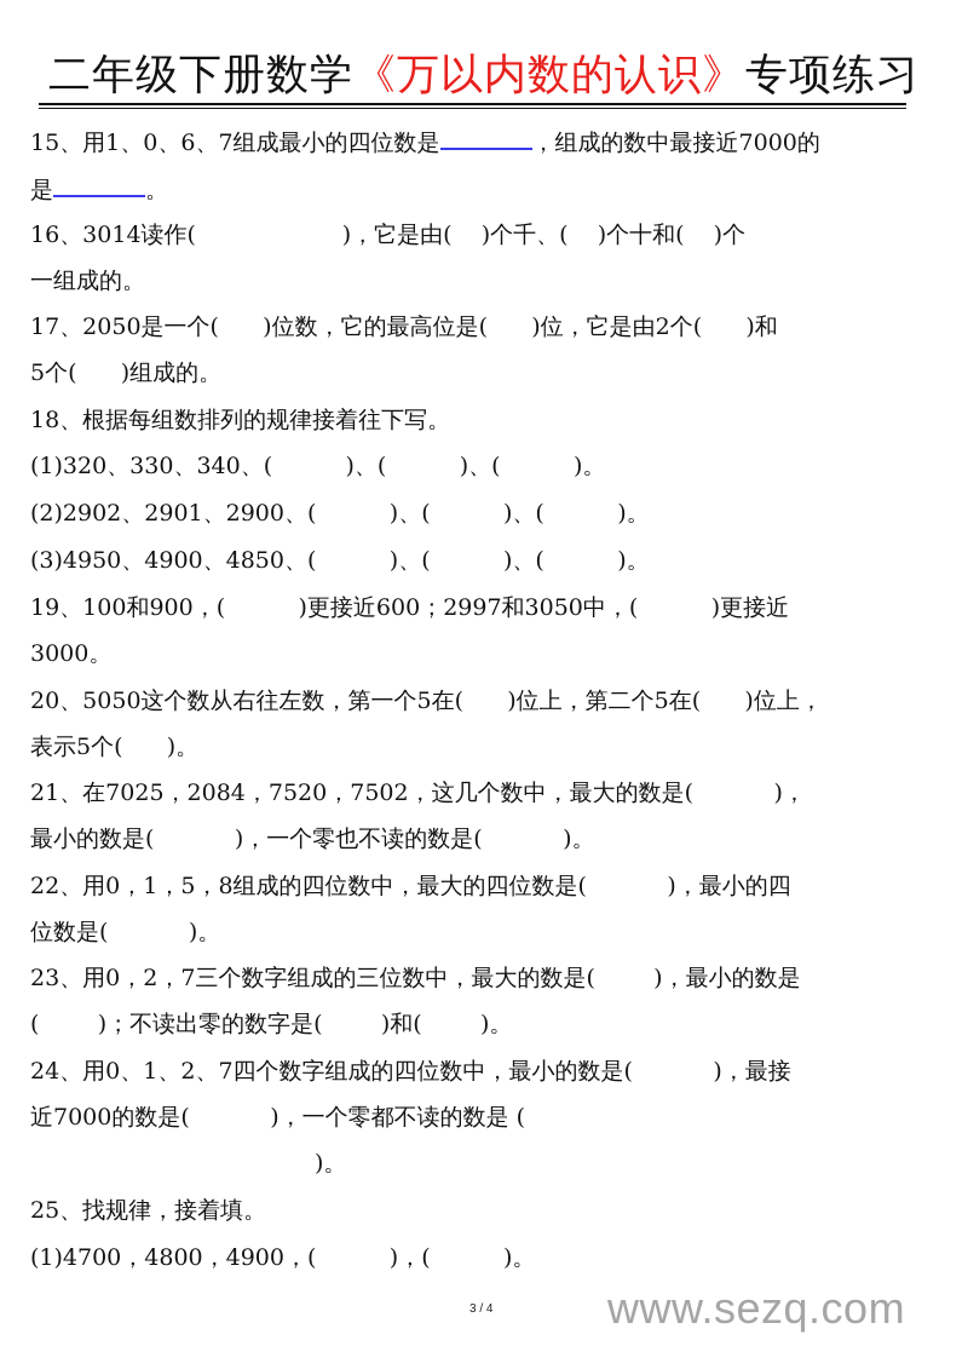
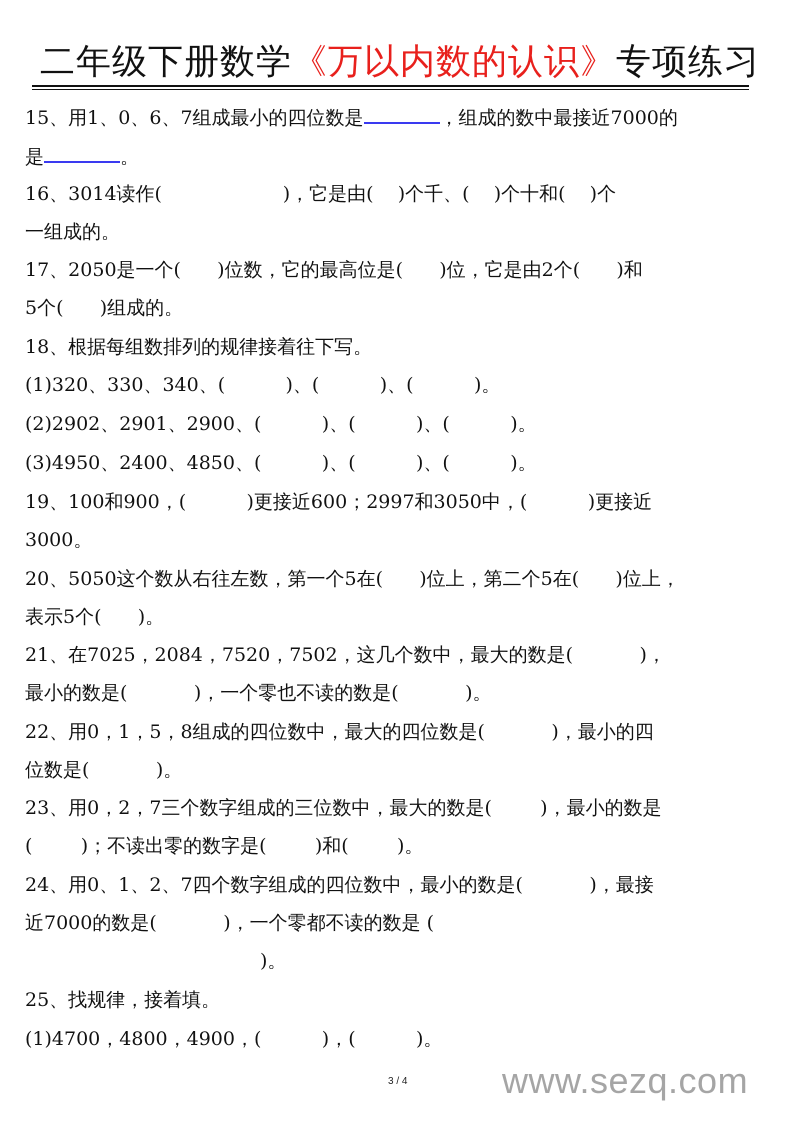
  二年级下册数学《万以内数的认识》专项练习
  15、用1、0、6、7组成最小的四位数是 ，组成的数中最接近7000的
  是 。
  16、3014读作( )，它是由( )个千、( )个十和( )个
  一组成的。
  17、2050是一个( )位数，它的最高位是( )位，它是由2个( )和
  5个( )组成的。
  18、根据每组数排列的规律接着往下写。
  (1)320、330、340、( )、( )、( )。
  (2)2902、2901、2900、( )、( )、( )。
- (3)4950、4900、4850、( )、( )、( )。
+ (3)4950、2400、4850、( )、( )、( )。
  19、100和900，( )更接近600；2997和3050中，( )更接近
  3000。
  20、5050这个数从右往左数，第一个5在( )位上，第二个5在( )位上，
  表示5个( )。
  21、在7025，2084，7520，7502，这几个数中，最大的数是( )，
  最小的数是( )，一个零也不读的数是( )。
  22、用0，1，5，8组成的四位数中，最大的四位数是( )，最小的四
  位数是( )。
  23、用0，2，7三个数字组成的三位数中，最大的数是( )，最小的数是
  ( )；不读出零的数字是( )和( )。
  24、用0、1、2、7四个数字组成的四位数中，最小的数是( )，最接
  近7000的数是( )，一个零都不读的数是 (
  )。
  25、找规律，接着填。
  (1)4700，4800，4900，( )，( )。
  3 / 4
  www.sezq.com
